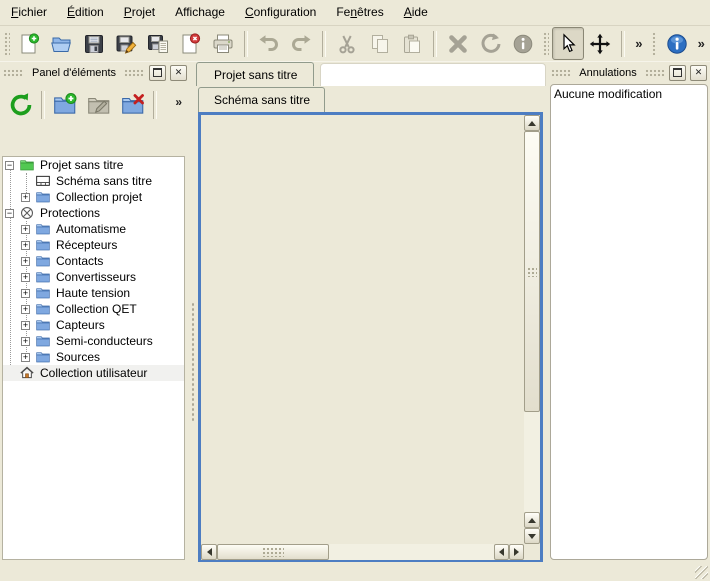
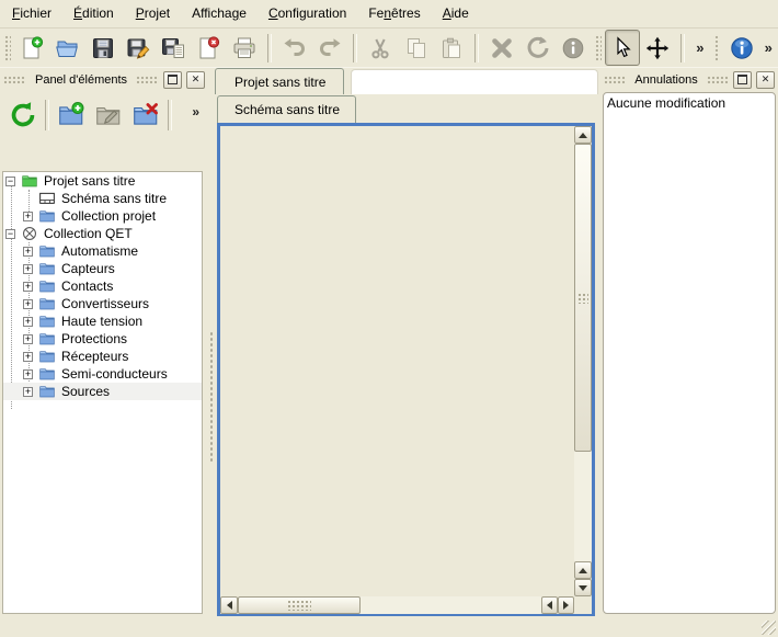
  Fichier
  Édition
  Projet
  Affichage
  Configuration
  Fenêtres
  Aide
  »
  »
  Panel d'éléments
  ✕
  »
  −
  Projet sans titre
  Schéma sans titre
  +
  Collection projet
  −
- Protections
+ Collection QET
  +
  Automatisme
  +
- Récepteurs
+ Capteurs
  +
  Contacts
  +
  Convertisseurs
  +
  Haute tension
  +
- Collection QET
+ Protections
  +
- Capteurs
+ Récepteurs
  +
  Semi-conducteurs
  +
  Sources
- Collection utilisateur
  Projet sans titre
  Schéma sans titre
  Annulations
  ✕
  Aucune modification
